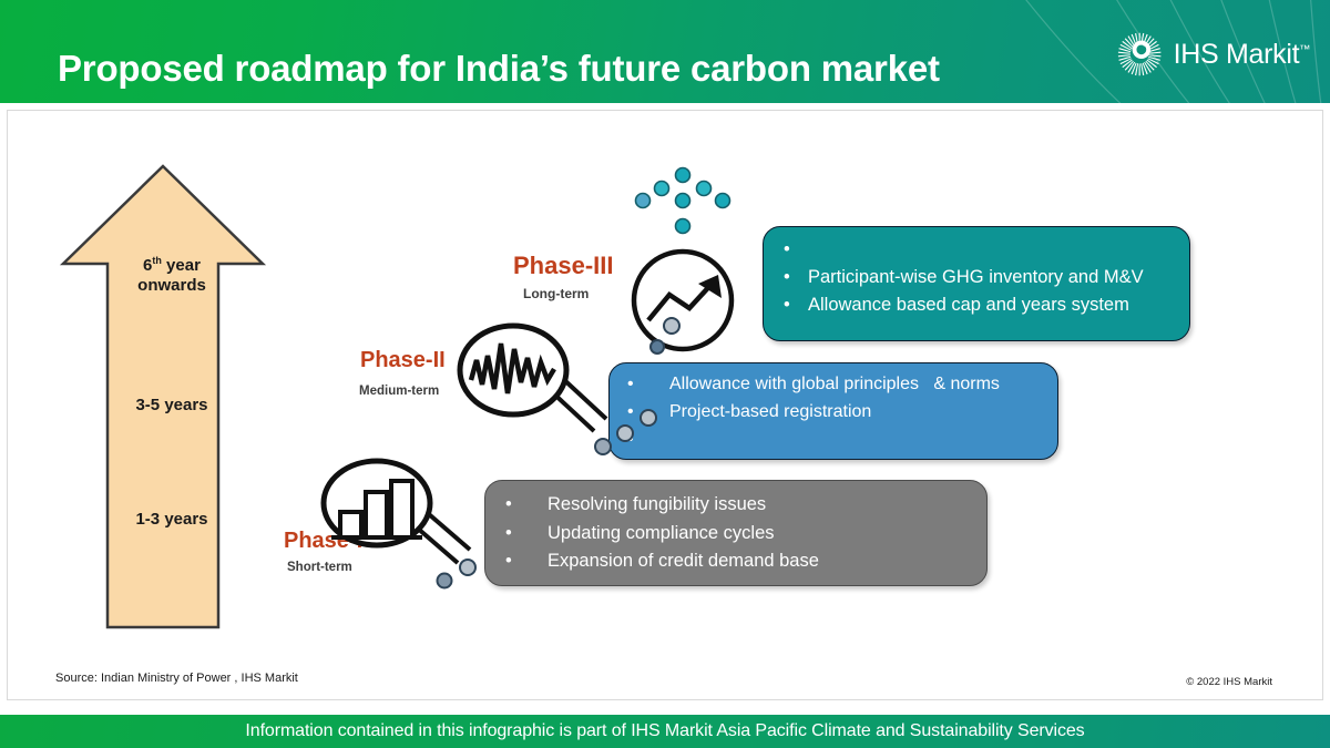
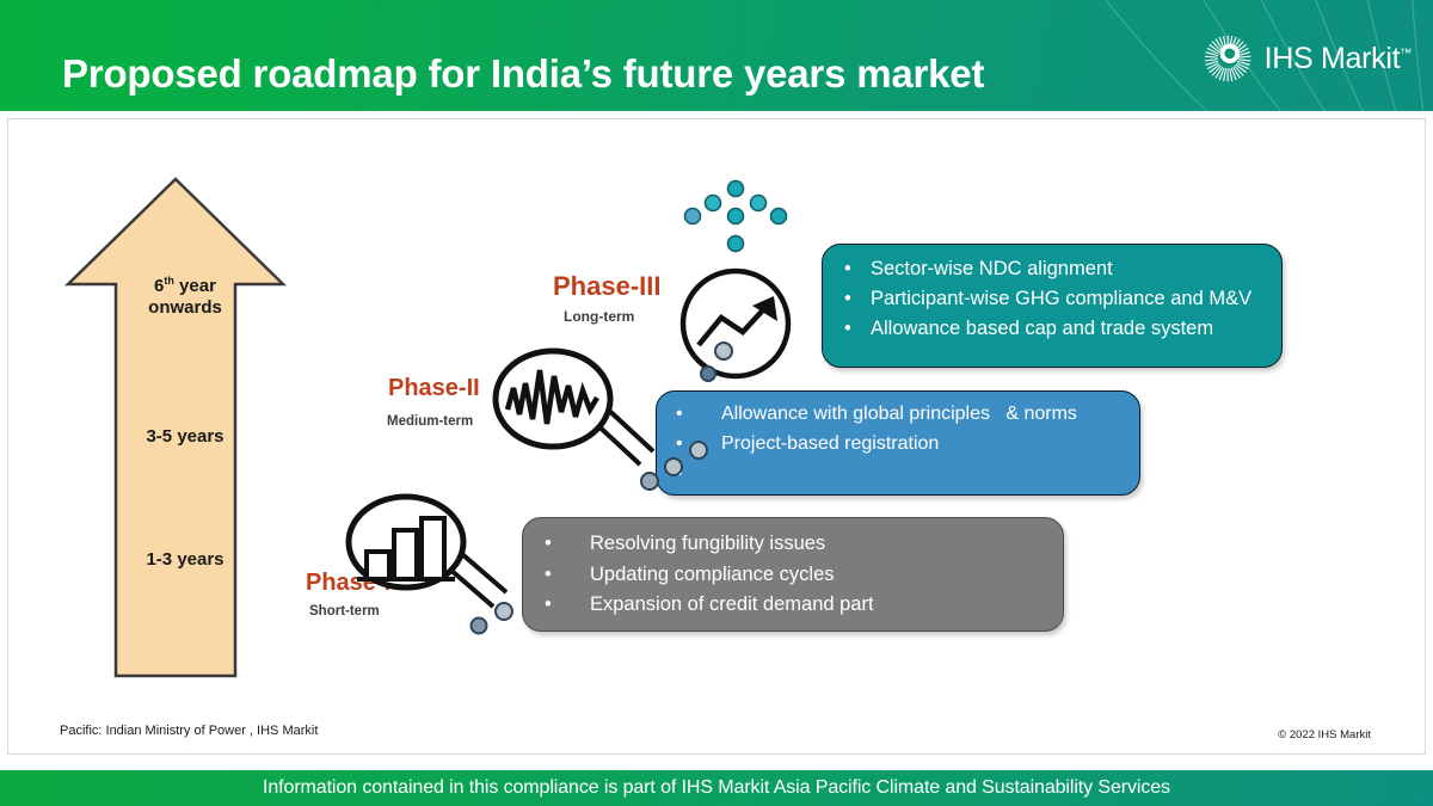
- Proposed roadmap for India’s future carbon market
+ Proposed roadmap for India’s future years market
  IHS Markit™
  6th year
  onwards
  3-5 years
  1-3 years
  Phase-III
  Long-term
  •
+ Sector-wise NDC alignment
  •
- Participant-wise GHG inventory and M&V
+ Participant-wise GHG compliance and M&V
  •
- Allowance based cap and years system
+ Allowance based cap and trade system
  Phase-II
  Medium-term
  •
  Allowance with global principles & norms
  •
  Project-based registration
  Phase
  Short-term
  •
  Resolving fungibility issues
  •
  Updating compliance cycles
  •
- Expansion of credit demand base
+ Expansion of credit demand part
- Source: Indian Ministry of Power , IHS Markit
+ Pacific: Indian Ministry of Power , IHS Markit
  © 2022 IHS Markit
- Information contained in this infographic is part of IHS Markit Asia Pacific Climate and Sustainability Services
+ Information contained in this compliance is part of IHS Markit Asia Pacific Climate and Sustainability Services
